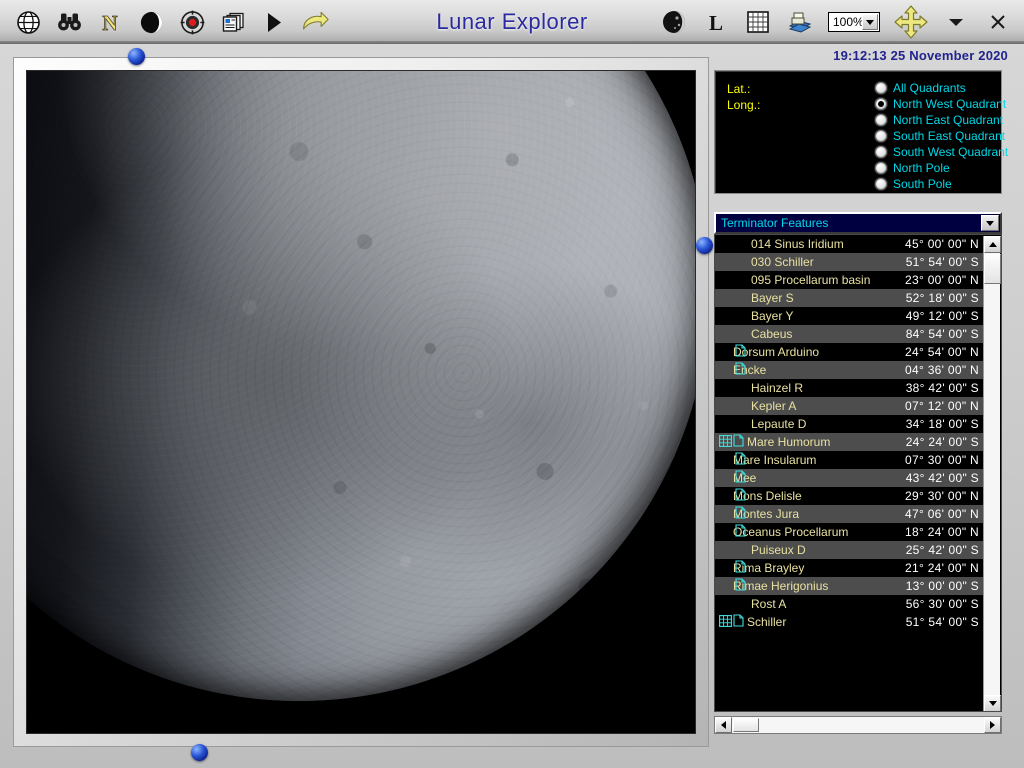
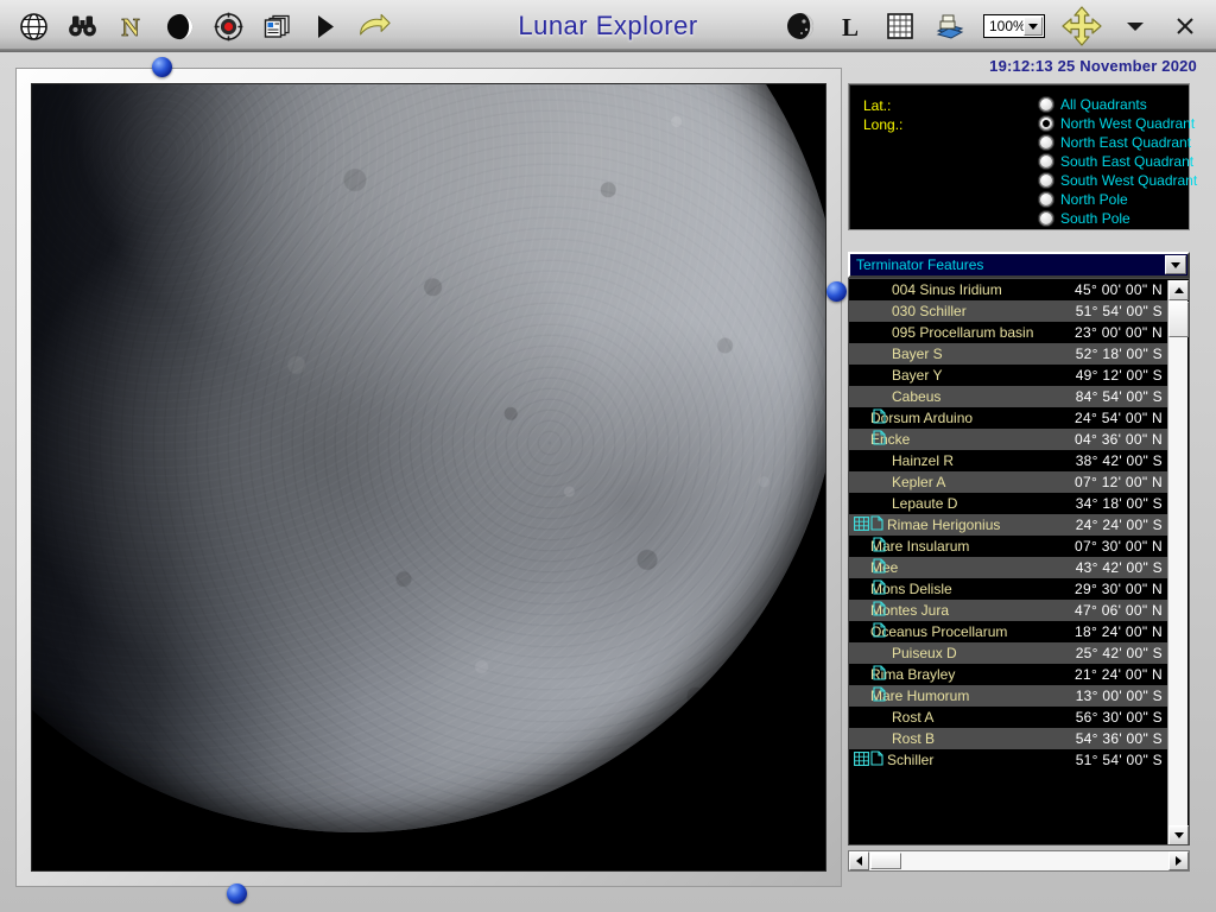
  N
  Lunar Explorer
  L
  100%
  19:12:13 25 November 2020
  Lat.:
  Long.:
  All Quadrants
  North West Quadrant
  North East Quadrant
  South East Quadrant
  South West Quadrant
  North Pole
  South Pole
  Terminator Features
- 014 Sinus Iridium
+ 004 Sinus Iridium
  45° 00' 00" N
  030 Schiller
  51° 54' 00" S
  095 Procellarum basin
  23° 00' 00" N
  Bayer S
  52° 18' 00" S
  Bayer Y
  49° 12' 00" S
  Cabeus
  84° 54' 00" S
  Drsum Arduino
  24° 54' 00" N
  Encke
  04° 36' 00" N
  Hainzel R
  38° 42' 00" S
  Kepler A
  07° 12' 00" N
  Lepaute D
  34° 18' 00" S
- Mare Humorum
+ Rimae Herigonius
  24° 24' 00" S
  Mare Insularum
  07° 30' 00" N
  Mee
  43° 42' 00" S
  Mons Delisle
  29° 30' 00" N
  Montes Jura
  47° 06' 00" N
  Oeanus Procellarum
  18° 24' 00" N
  Puiseux D
  25° 42' 00" S
  Rima Brayley
  21° 24' 00" N
- Rimae Herigonius
+ Mare Humorum
  13° 00' 00" S
  Rost A
  56° 30' 00" S
+ Rost B
+ 54° 36' 00" S
  Schiller
  51° 54' 00" S
